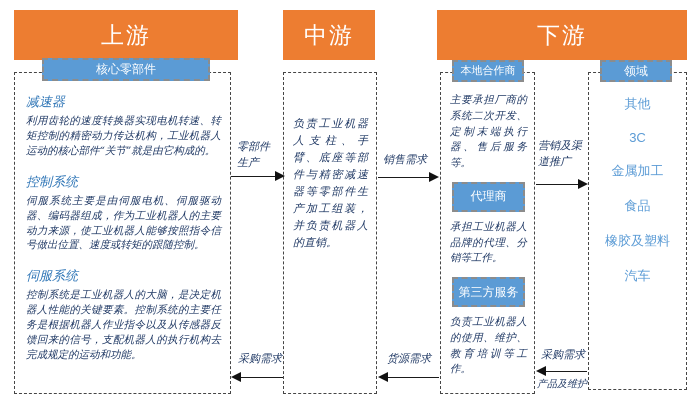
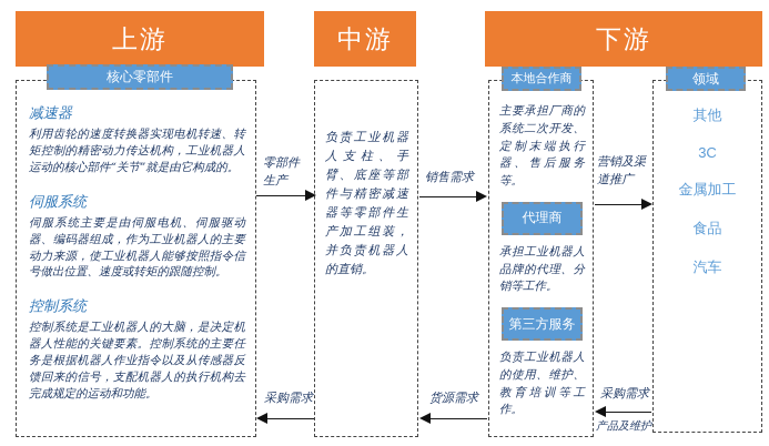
  上游
  核心零部件
  减速器
  利用齿轮的速度转换器实现电机转速、转矩控制的精密动力传达机构，工业机器人运动的核心部件“关节”就是由它构成的。
- 控制系统
+ 伺服系统
  伺服系统主要是由伺服电机、伺服驱动器、编码器组成，作为工业机器人的主要动力来源，使工业机器人能够按照指令信号做出位置、速度或转矩的跟随控制。
- 伺服系统
+ 控制系统
  控制系统是工业机器人的大脑，是决定机器人性能的关键要素。控制系统的主要任务是根据机器人作业指令以及从传感器反馈回来的信号，支配机器人的执行机构去完成规定的运动和功能。
  中游
  负责工业机器人支柱、手臂、底座等部件与精密减速器等零部件生产加工组装，并负责机器人的直销。
  下游
  本地合作商
  主要承担厂商的系统二次开发、定制末端执行器、售后服务等。
  代理商
  承担工业机器人品牌的代理、分销等工作。
  第三方服务
  负责工业机器人的使用、维护、教育培训等工作。
  领域
  其他
  3C
  金属加工
  食品
- 橡胶及塑料
  汽车
  零部件
  生产
  销售需求
  营销及渠
  道推广
  采购需求
  货源需求
  采购需求
  产品及维护
